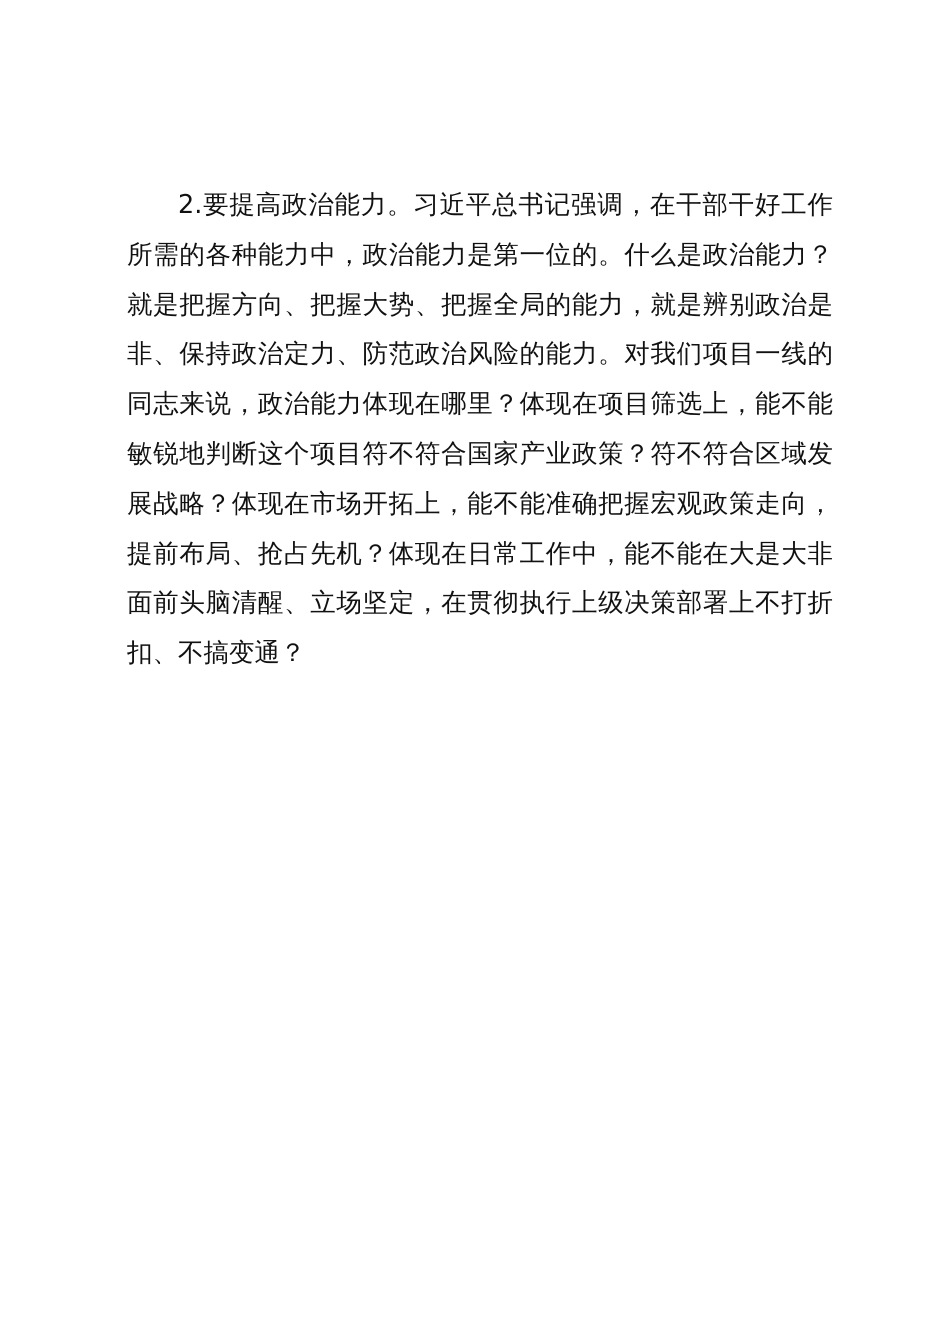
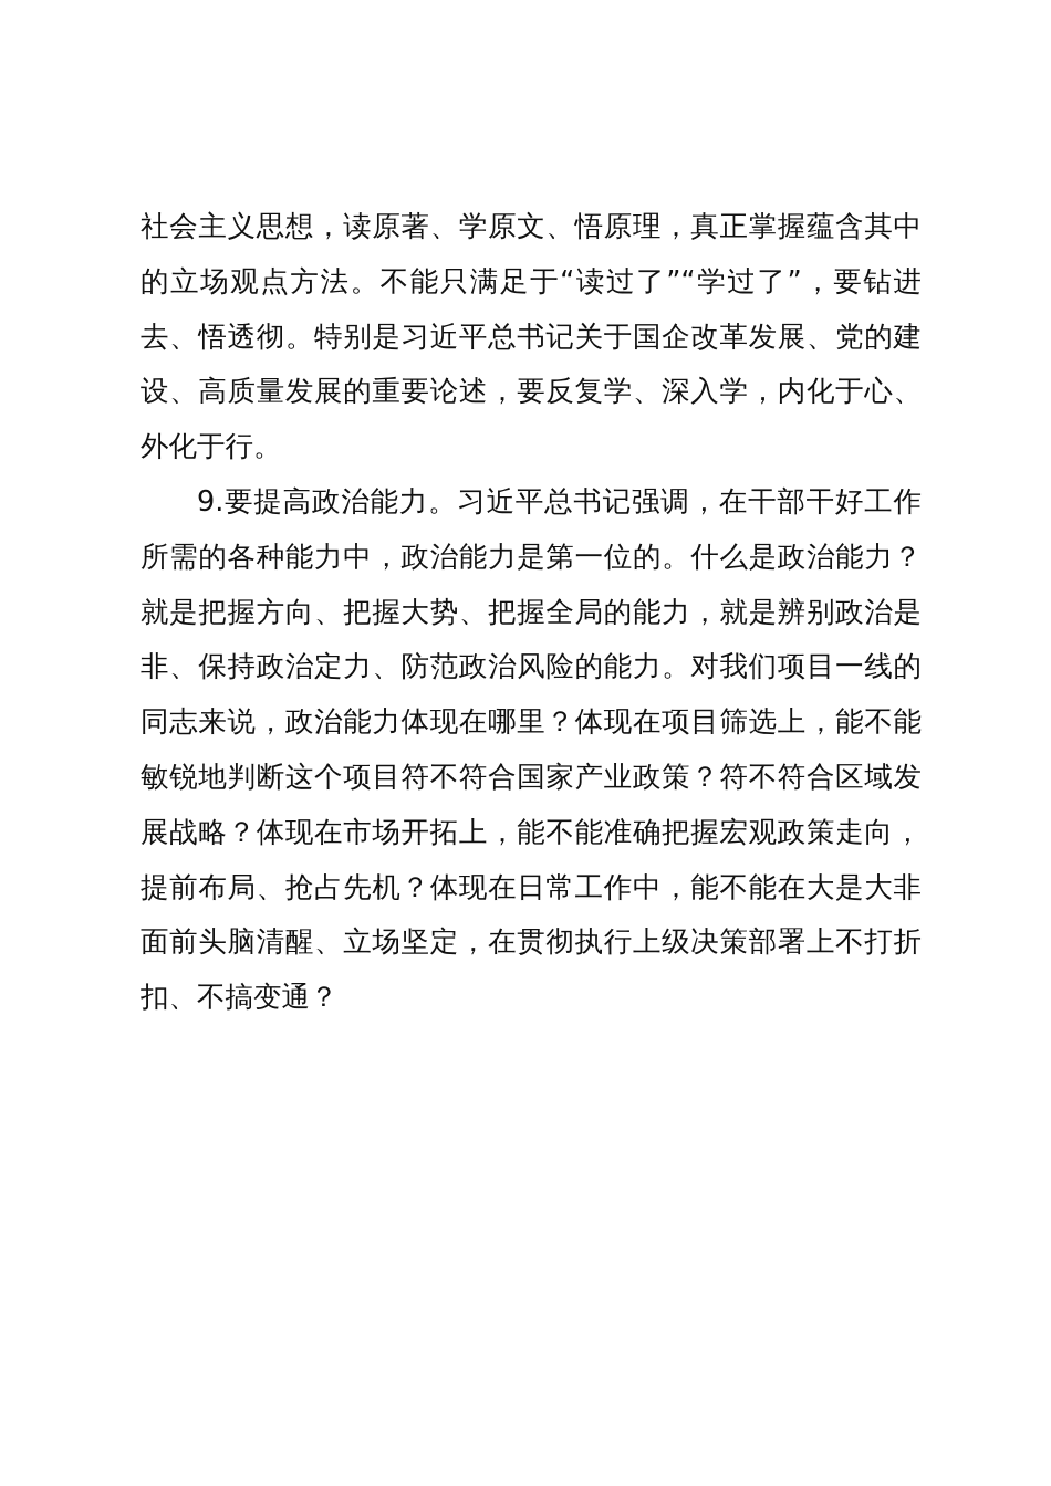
+ 社会主义思想，读原著、学原文、悟原理，真正掌握蕴含其中的立场观点方法。不能只满足于“读过了”“学过了”，要钻进去、悟透彻。特别是习近平总书记关于国企改革发展、党的建设、高质量发展的重要论述，要反复学、深入学，内化于心、外化于行。
- 2.要提高政治能力。习近平总书记强调，在干部干好工作所需的各种能力中，政治能力是第一位的。什么是政治能力？就是把握方向、把握大势、把握全局的能力，就是辨别政治是非、保持政治定力、防范政治风险的能力。对我们项目一线的同志来说，政治能力体现在哪里？体现在项目筛选上，能不能敏锐地判断这个项目符不符合国家产业政策？符不符合区域发展战略？体现在市场开拓上，能不能准确把握宏观政策走向，提前布局、抢占先机？体现在日常工作中，能不能在大是大非面前头脑清醒、立场坚定，在贯彻执行上级决策部署上不打折扣、不搞变通？
+ 9.要提高政治能力。习近平总书记强调，在干部干好工作所需的各种能力中，政治能力是第一位的。什么是政治能力？就是把握方向、把握大势、把握全局的能力，就是辨别政治是非、保持政治定力、防范政治风险的能力。对我们项目一线的同志来说，政治能力体现在哪里？体现在项目筛选上，能不能敏锐地判断这个项目符不符合国家产业政策？符不符合区域发展战略？体现在市场开拓上，能不能准确把握宏观政策走向，提前布局、抢占先机？体现在日常工作中，能不能在大是大非面前头脑清醒、立场坚定，在贯彻执行上级决策部署上不打折扣、不搞变通？
